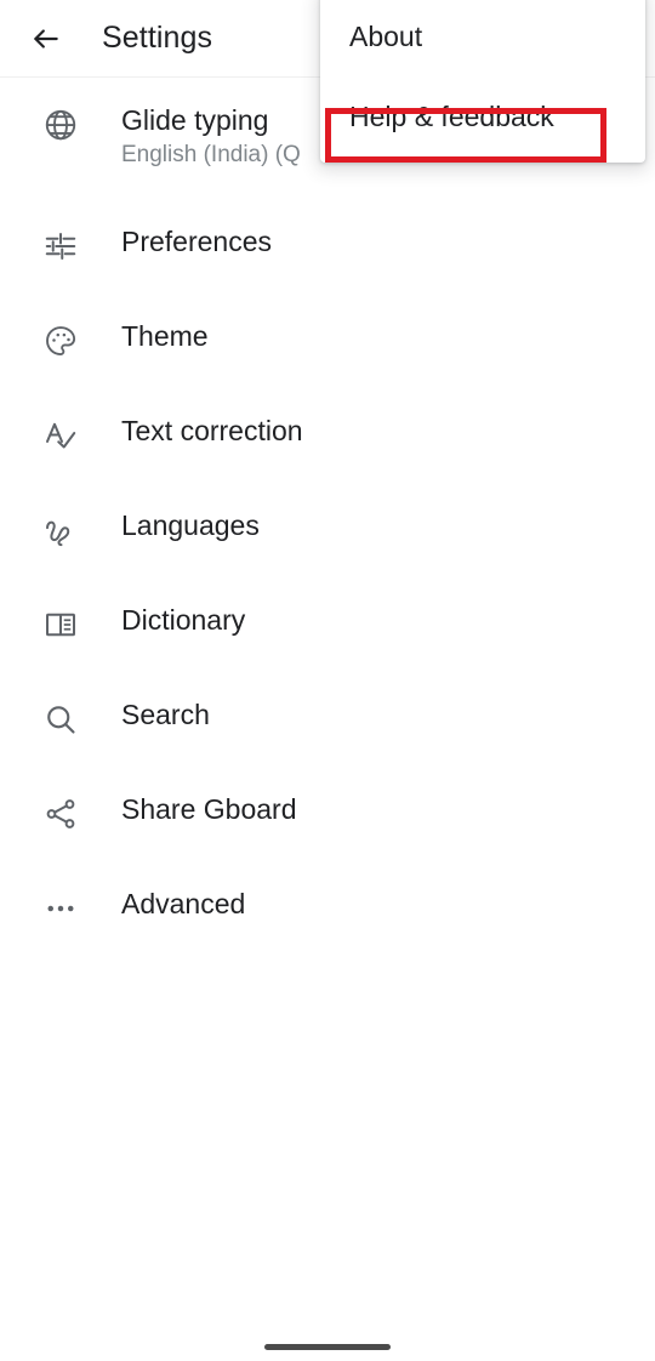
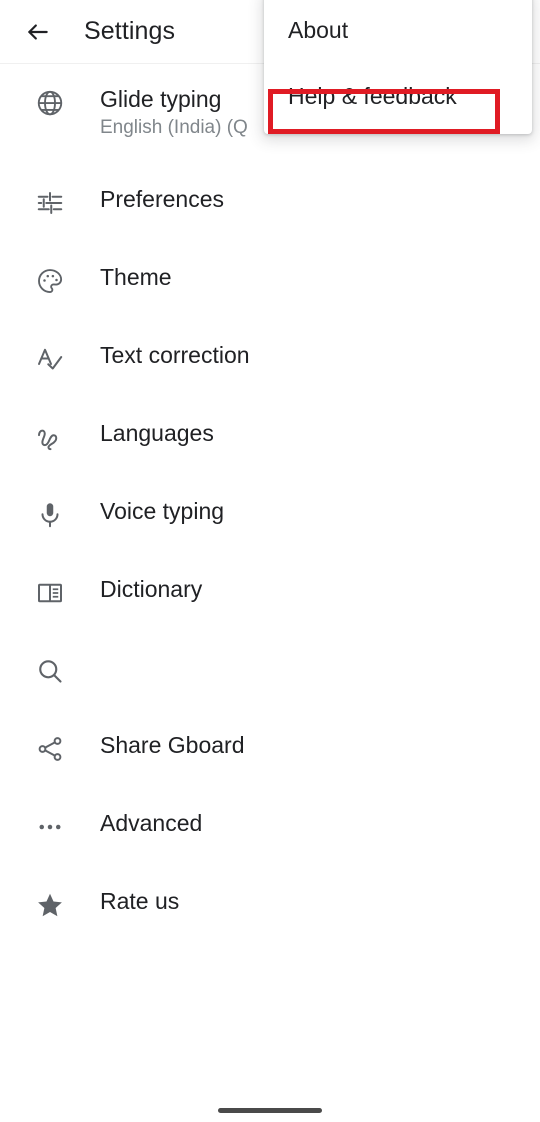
  Settings
  Glide typing
  English (India) (Q
  Preferences
  Theme
  Text correction
  Languages
+ Voice typing
  Dictionary
- Search
  Share Gboard
  Advanced
+ Rate us
  About
  Help & feedback
